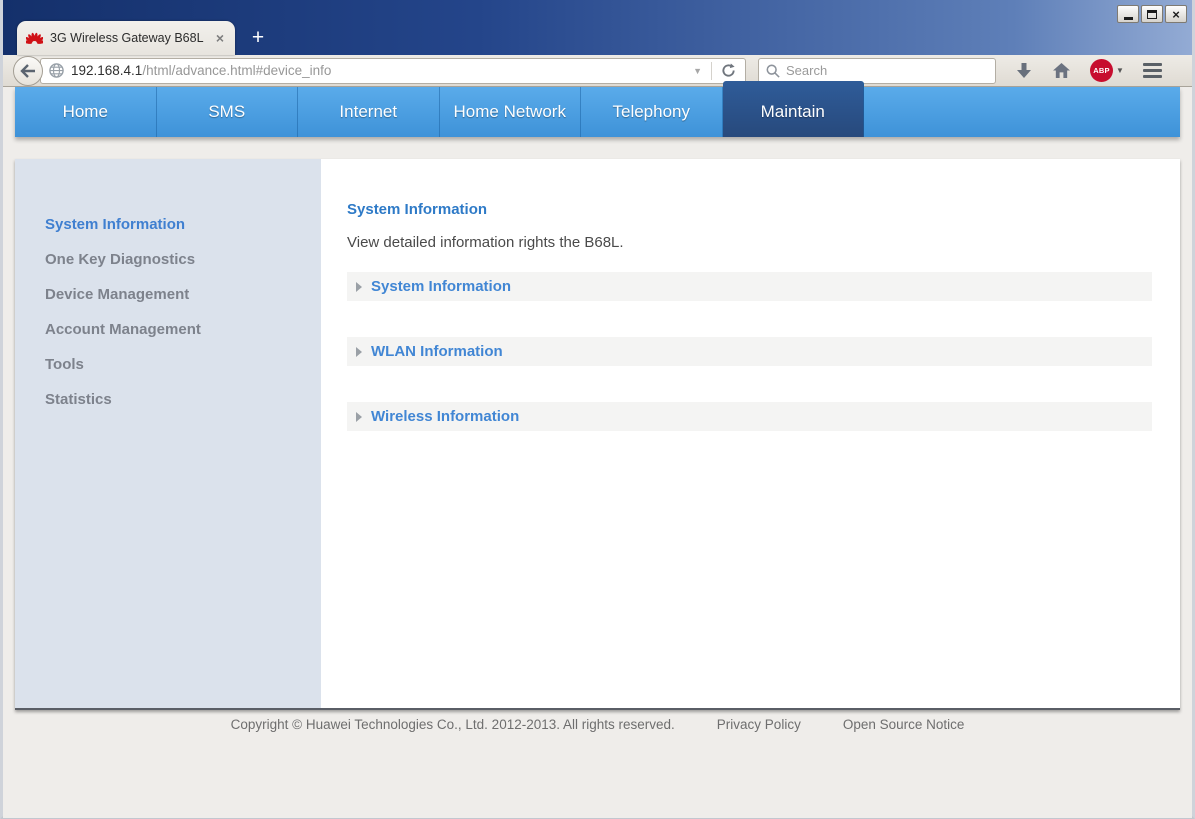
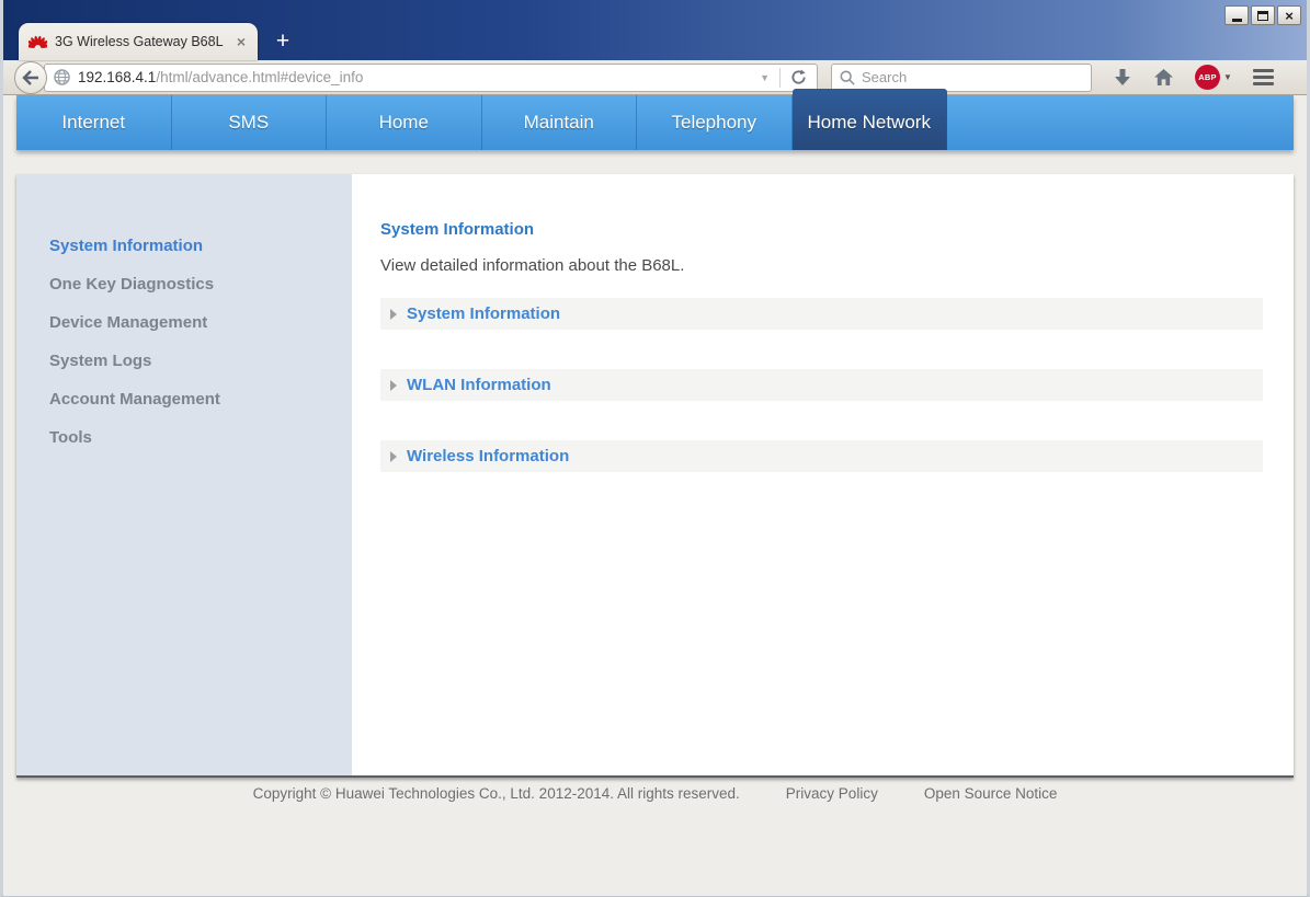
  ×
  3G Wireless Gateway B68L
  ×
  +
  192.168.4.1/html/advance.html#device_info
  ▼
  Search
  ABP
  ▼
- Home
+ Internet
  SMS
- Internet
+ Home
- Home Network
+ Maintain
  Telephony
- Maintain
+ Home Network
  System Information
  One Key Diagnostics
  Device Management
+ System Logs
  Account Management
  Tools
- Statistics
  System Information
- View detailed information rights the B68L.
+ View detailed information about the B68L.
  System Information
  WLAN Information
  Wireless Information
- Copyright © Huawei Technologies Co., Ltd. 2012-2013. All rights reserved.
+ Copyright © Huawei Technologies Co., Ltd. 2012-2014. All rights reserved.
  Privacy Policy
  Open Source Notice
